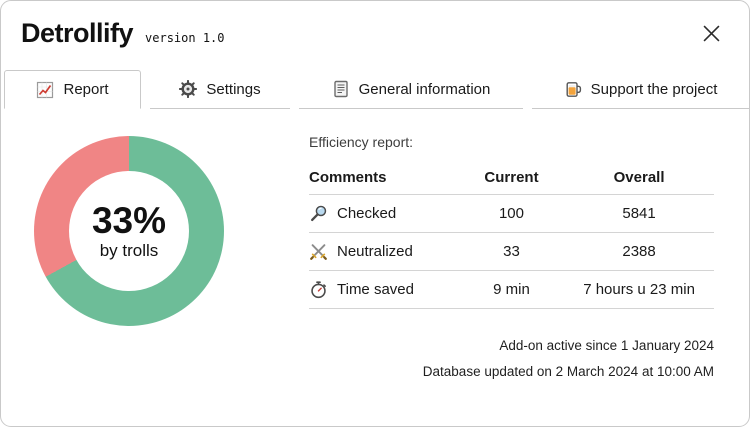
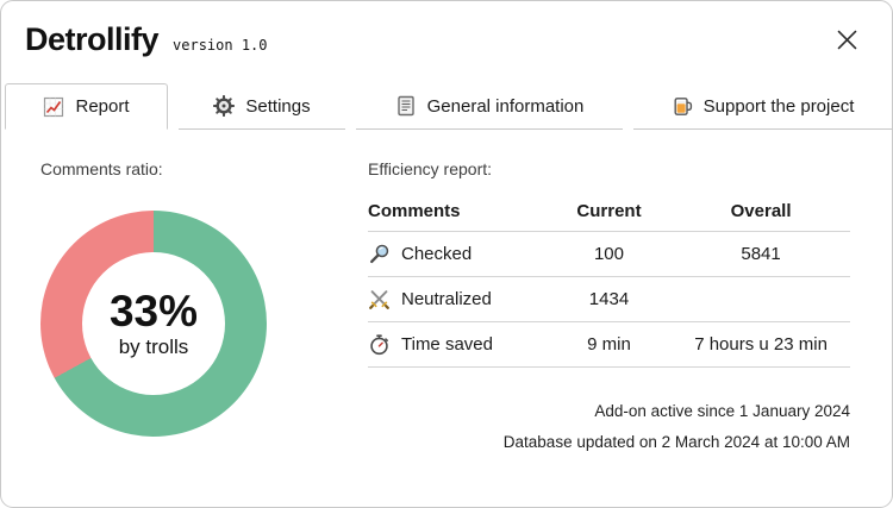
  Detrollify
  version 1.0
  Report
  Settings
  General information
  Support the project
+ Comments ratio:
  33%
  by trolls
  Efficiency report:
  Comments
  Current
  Overall
  Checked
  100
  5841
  Neutralized
- 33
- 2388
+ 1434
  Time saved
  9 min
  7 hours u 23 min
  Add-on active since 1 January 2024
  Database updated on 2 March 2024 at 10:00 AM
